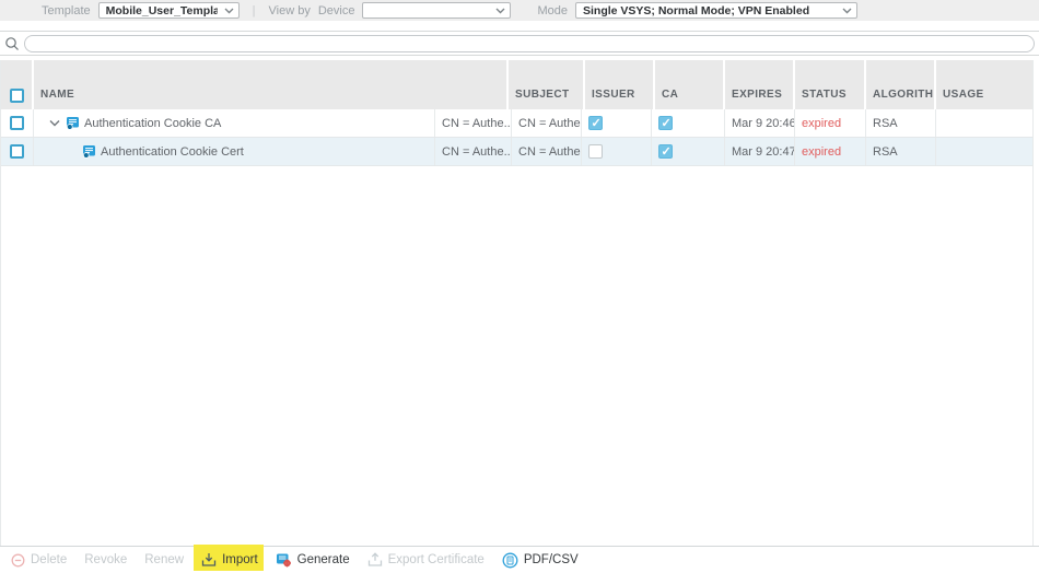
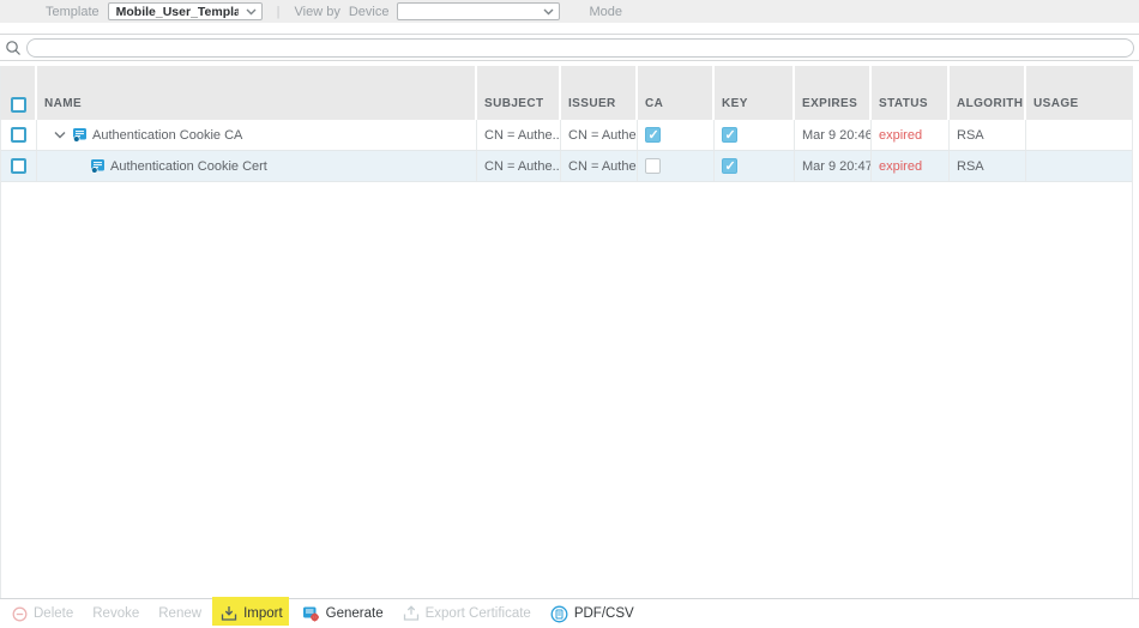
  Template
  Mobile_User_Templa
  View by
  Device
  Mode
- Single VSYS; Normal Mode; VPN Enabled
  NAME
  SUBJECT
  ISSUER
  CA
+ KEY
  EXPIRES
  STATUS
  ALGORITH
  USAGE
  Authentication Cookie CA
  CN = Authe..
  CN = Authe
  Mar 9 20:46
  expired
  RSA
  Authentication Cookie Cert
  CN = Authe..
  CN = Authe
  Mar 9 20:47
  expired
  RSA
  Delete
  Revoke
  Renew
  Import
  Generate
  Export Certificate
  PDF/CSV
